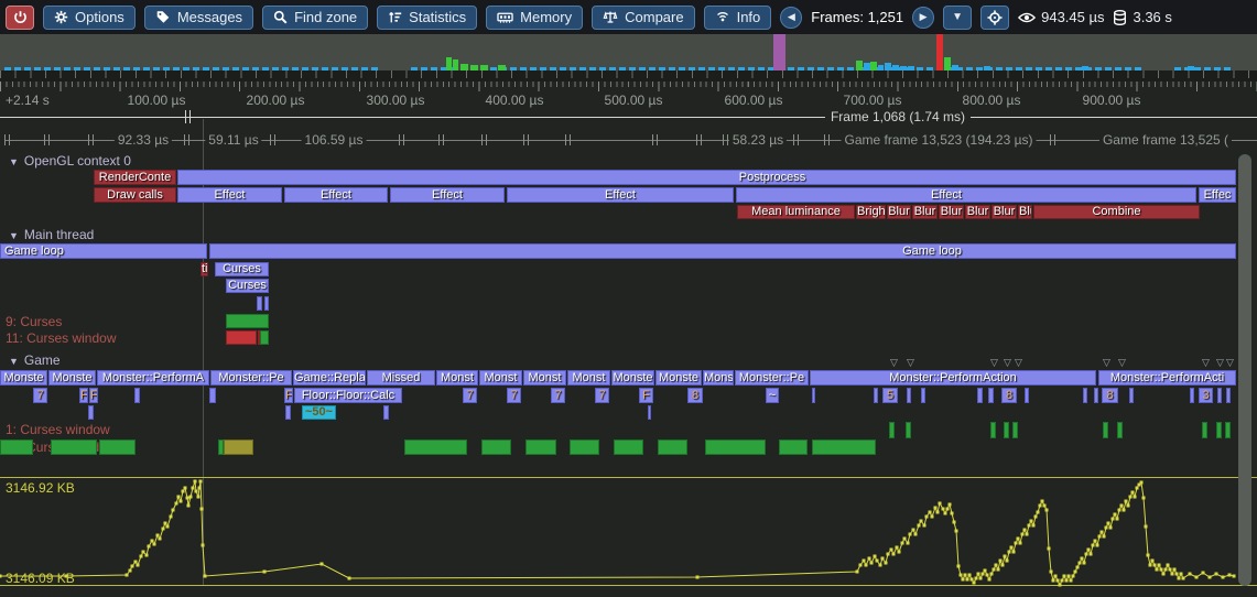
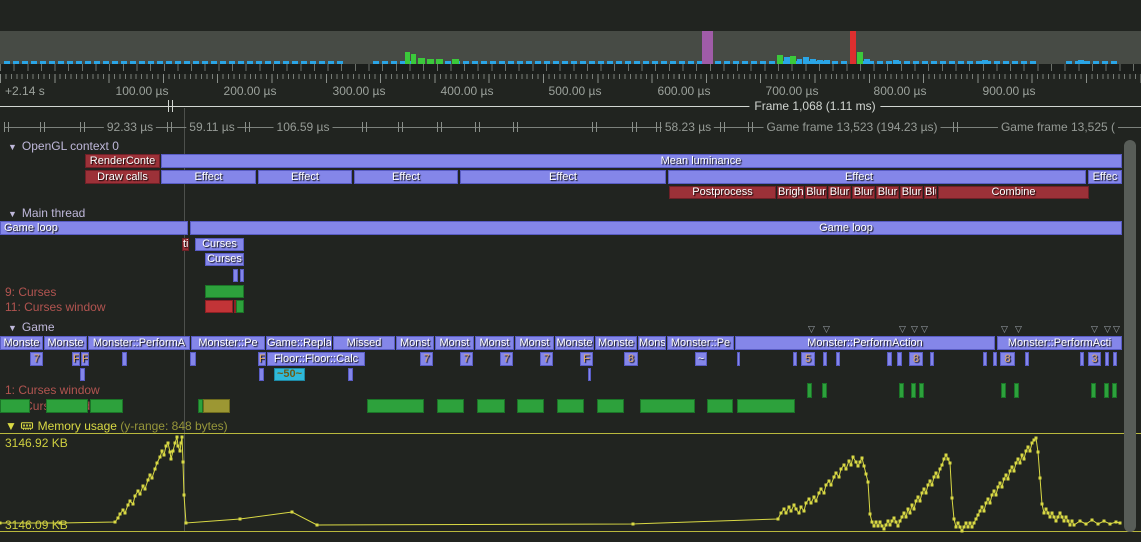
- Options
- Messages
- Find zone
- Statistics
- Memory
- Compare
- Info
- ◀
- Frames: 1,251
- ▶
- ▼
- 943.45 µs
- 3.36 s
  +2.14 s
  100.00 µs
  200.00 µs
  300.00 µs
  400.00 µs
  500.00 µs
  600.00 µs
  700.00 µs
  800.00 µs
  900.00 µs
- Frame 1,068 (1.74 ms)
+ Frame 1,068 (1.11 ms)
  92.33 µs
  59.11 µs
  106.59 µs
  58.23 µs
  Game frame 13,523 (194.23 µs)
  Game frame 13,525 (
  ▼ OpenGL context 0
  ▼ Main thread
  ▼ Game
  RenderConte
- Postprocess
+ Mean luminance
  Draw calls
  Effect
  Effect
  Effect
  Effect
  Effect
  Effec
- Mean luminance
+ Postprocess
  Brigh
  Blur
  Blur
  Blur
  Blur
  Blur
  Combine
  Game loop
  Game loop
  ti
  Curses
  Curses
  Monste
  Monste
  Monster::PerformA
  Monster::Pe
  Game::Repla
  Missed
  Monst
  Monst
  Monst
  Monst
  Monste
  Monste
  Mons
  Monster::Pe
  Monster::PerformAction
  Monster::PerformActi
  7
  F
  F
  F
  Floor::Floor::Calc
  7
  7
  7
  7
  F
  8
  ~
  5
  8
  8
  3
  ~50~
  9: Curses
  11: Curses window
  1: Curses window
  ▽
  ▽
  ▽
  ▽
  ▽
  ▽
  ▽
  ▽
  ▽
  ▽
+ ▼ Memory usage (y-range: 848 bytes)
  3146.92 KB
  3146.09 KB
